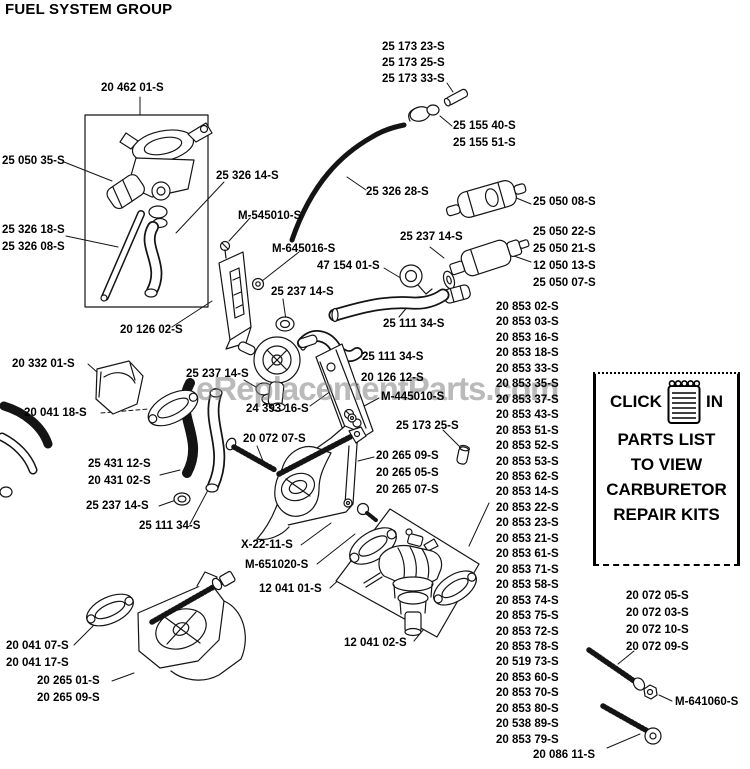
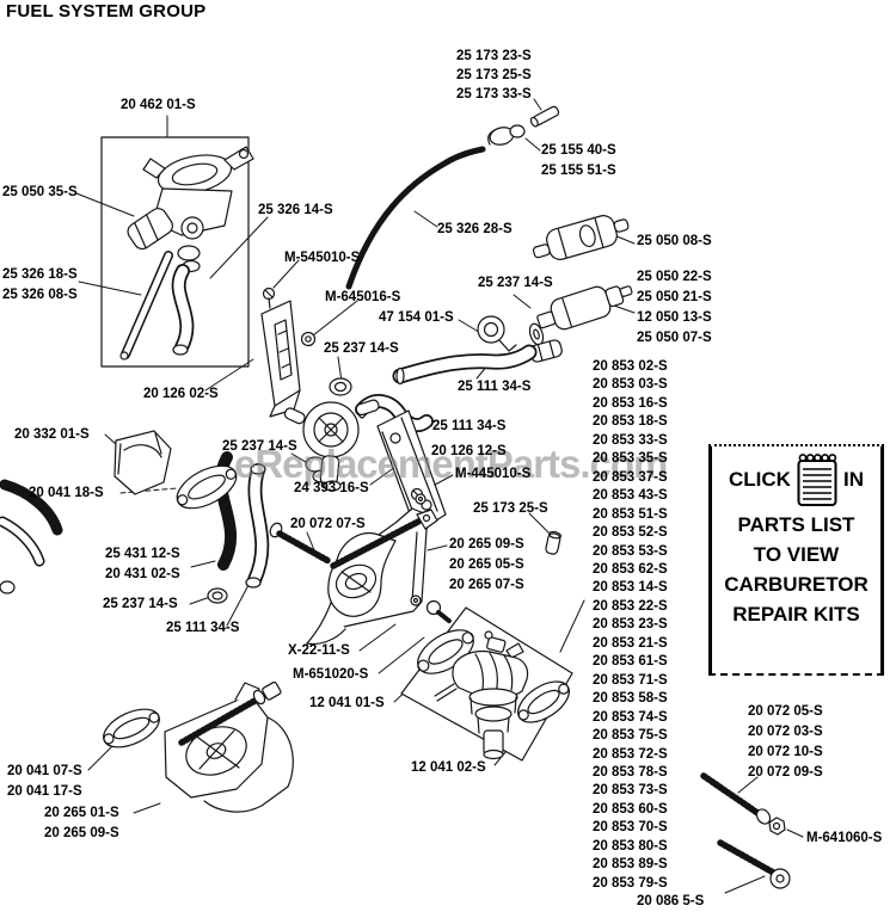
  FUEL SYSTEM GROUP
  eReplacementParts.com
  20 462 01-S
  25 173 23-S
  25 173 25-S
  25 173 33-S
  25 155 40-S
  25 155 51-S
  25 050 35-S
  25 326 14-S
  25 326 28-S
  25 050 08-S
  M-545010-S
  25 326 18-S
  25 326 08-S
  25 237 14-S
  25 050 22-S
  25 050 21-S
  12 050 13-S
  25 050 07-S
  M-645016-S
  47 154 01-S
  25 237 14-S
  25 111 34-S
  20 126 02-S
  25 111 34-S
  20 332 01-S
  25 237 14-S
  20 126 12-S
  M-445010-S
  24 393 16-S
  25 173 25-S
  20 072 07-S
  20 041 18-S
  20 265 09-S
  20 265 05-S
  20 265 07-S
  25 431 12-S
  20 431 02-S
  25 237 14-S
  25 111 34-S
  X-22-11-S
  M-651020-S
  12 041 01-S
  12 041 02-S
  20 041 07-S
  20 041 17-S
  20 265 01-S
  20 265 09-S
  20 072 05-S
  20 072 03-S
  20 072 10-S
  20 072 09-S
  M-641060-S
- 20 086 11-S
+ 20 086 5-S
  20 853 02-S
  20 853 03-S
  20 853 16-S
  20 853 18-S
  20 853 33-S
  20 853 35-S
  20 853 37-S
  20 853 43-S
  20 853 51-S
  20 853 52-S
  20 853 53-S
  20 853 62-S
  20 853 14-S
  20 853 22-S
  20 853 23-S
  20 853 21-S
  20 853 61-S
  20 853 71-S
  20 853 58-S
  20 853 74-S
  20 853 75-S
  20 853 72-S
  20 853 78-S
- 20 519 73-S
+ 20 853 73-S
  20 853 60-S
  20 853 70-S
  20 853 80-S
- 20 538 89-S
+ 20 853 89-S
  20 853 79-S
  CLICK
  IN
  PARTS LIST
  TO VIEW
  CARBURETOR
  REPAIR KITS
